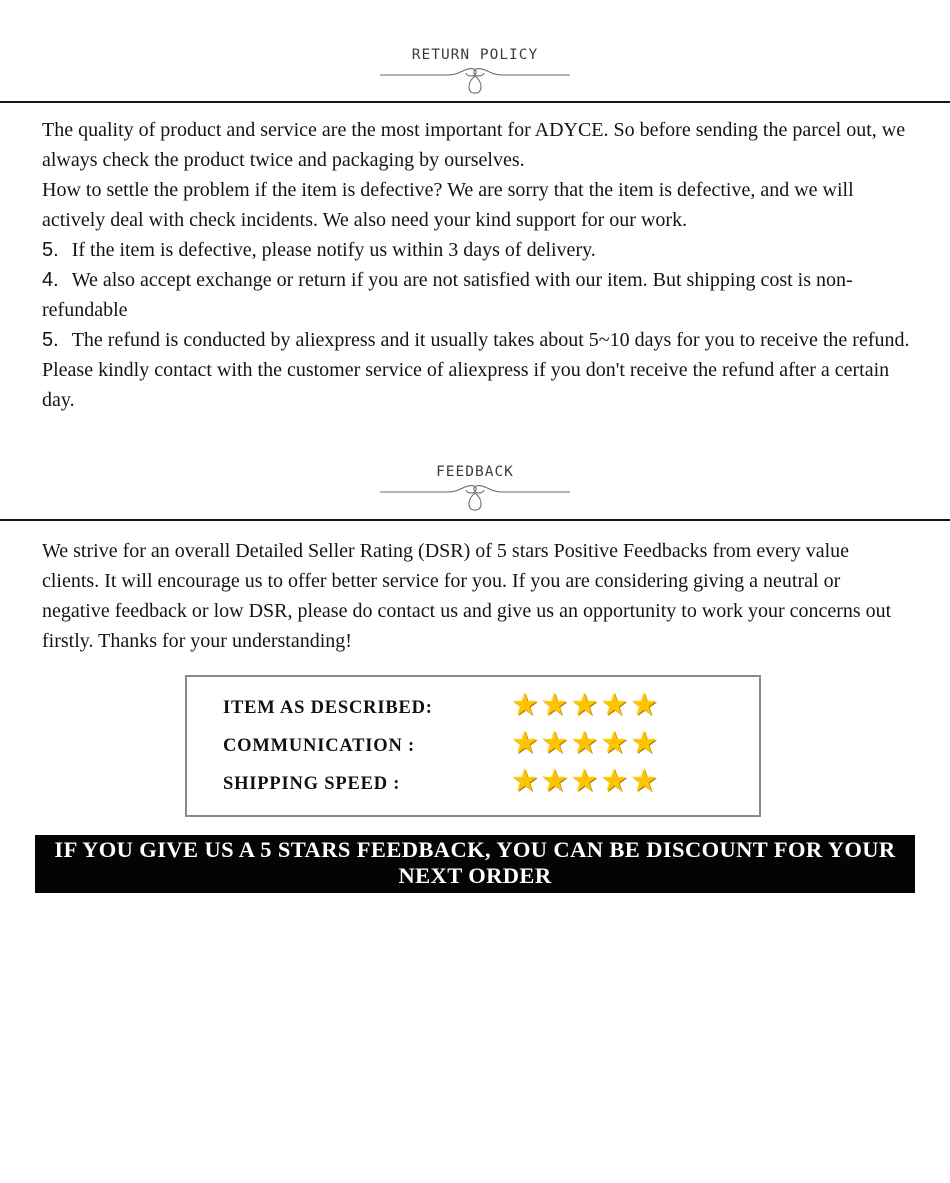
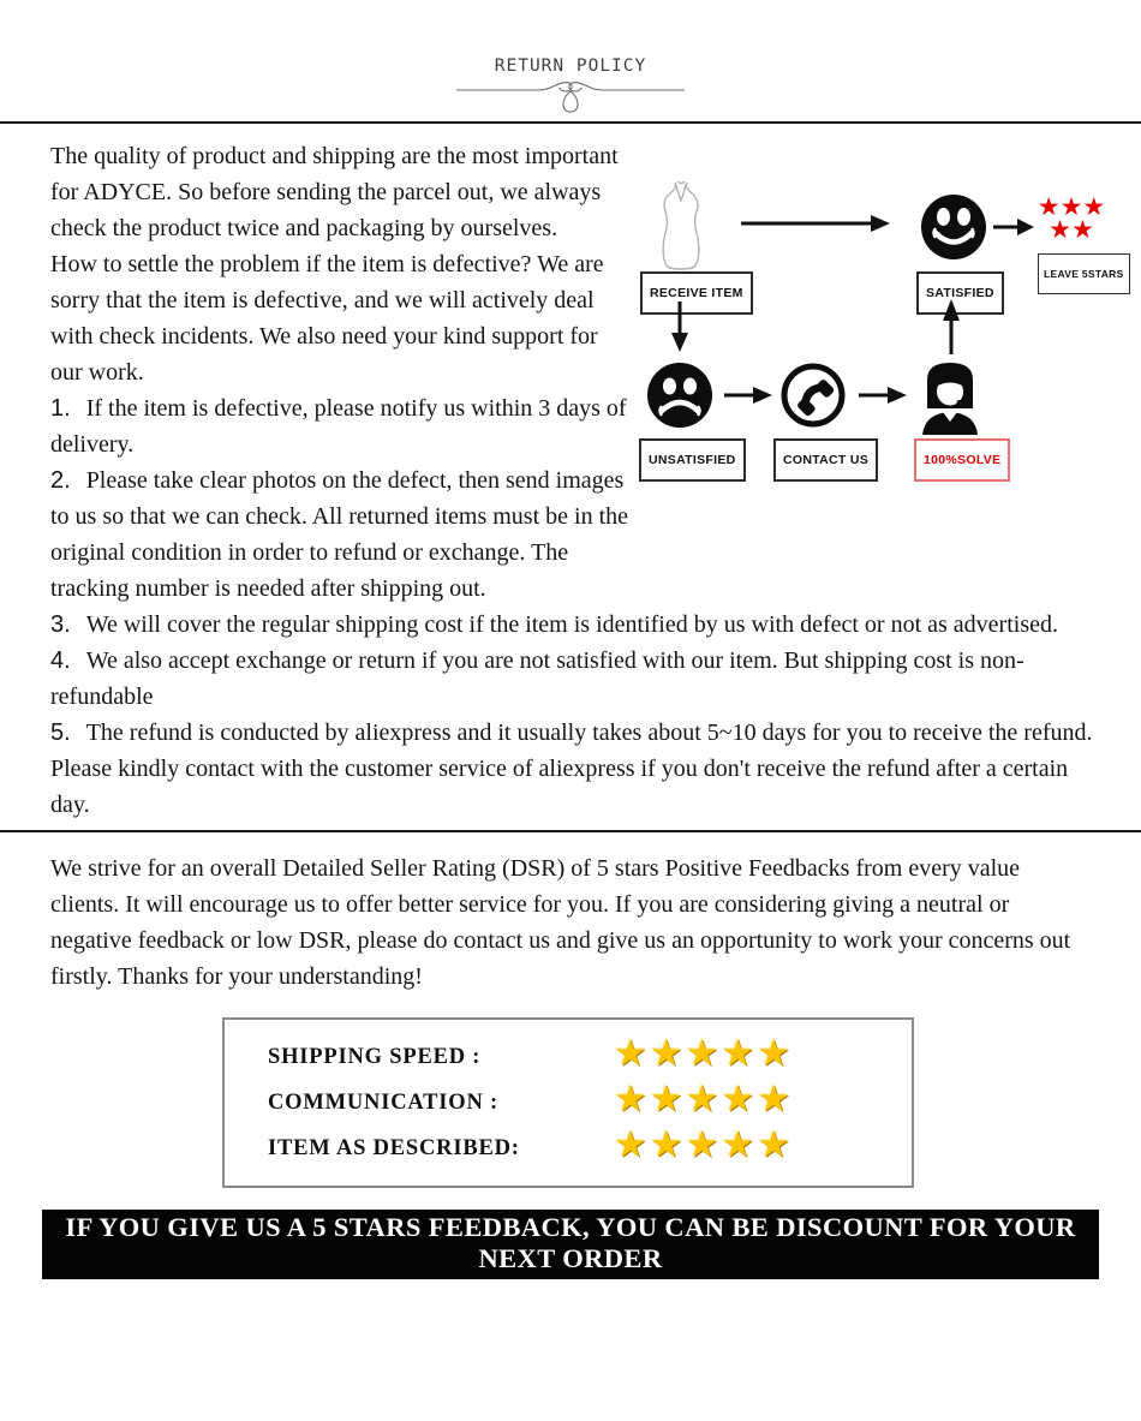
  RETURN POLICY
+ RECEIVE ITEM
+ SATISFIED
+ ★★★
+ ★★
+ LEAVE 5STARS
+ UNSATISFIED
+ CONTACT US
+ 100%SOLVE
- The quality of product and service are the most important for ADYCE. So before sending the parcel out, we always check the product twice and packaging by ourselves.
+ The quality of product and shipping are the most important for ADYCE. So before sending the parcel out, we always check the product twice and packaging by ourselves.
  How to settle the problem if the item is defective? We are sorry that the item is defective, and we will actively deal with check incidents. We also need your kind support for our work.
- 5. If the item is defective, please notify us within 3 days of delivery.
+ 1. If the item is defective, please notify us within 3 days of delivery.
+ 2. Please take clear photos on the defect, then send images to us so that we can check. All returned items must be in the original condition in order to refund or exchange. The tracking number is needed after shipping out.
+ 3. We will cover the regular shipping cost if the item is identified by us with defect or not as advertised.
  4. We also accept exchange or return if you are not satisfied with our item. But shipping cost is non-refundable
  5. The refund is conducted by aliexpress and it usually takes about 5~10 days for you to receive the refund. Please kindly contact with the customer service of aliexpress if you don't receive the refund after a certain day.
- FEEDBACK
  We strive for an overall Detailed Seller Rating (DSR) of 5 stars Positive Feedbacks from every value clients. It will encourage us to offer better service for you. If you are considering giving a neutral or negative feedback or low DSR, please do contact us and give us an opportunity to work your concerns out firstly. Thanks for your understanding!
- ITEM AS DESCRIBED:
+ SHIPPING SPEED :
  ★★★★★
  COMMUNICATION :
  ★★★★★
- SHIPPING SPEED :
+ ITEM AS DESCRIBED:
  ★★★★★
  IF YOU GIVE US A 5 STARS FEEDBACK, YOU CAN BE DISCOUNT FOR YOUR NEXT ORDER
